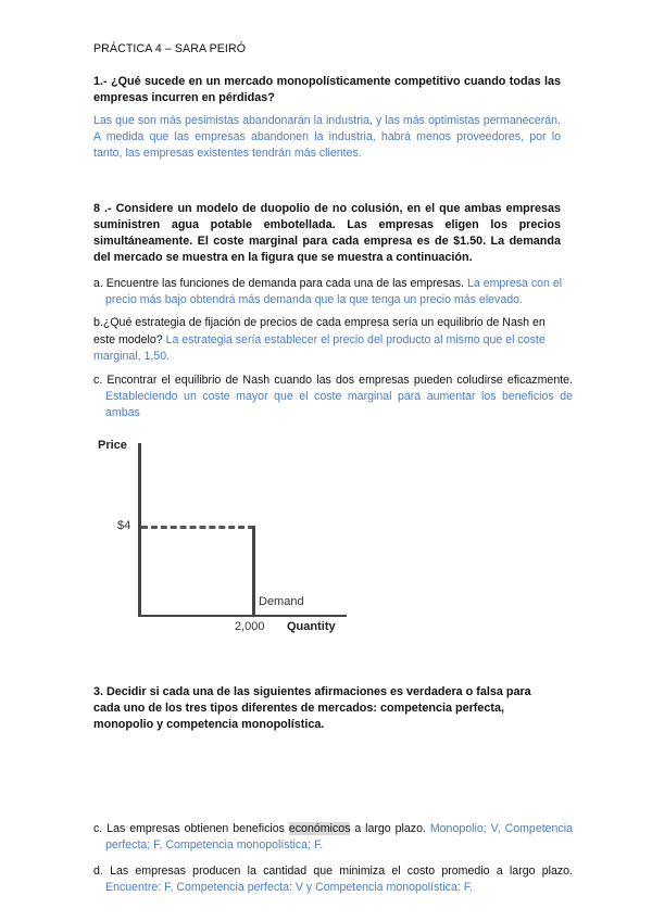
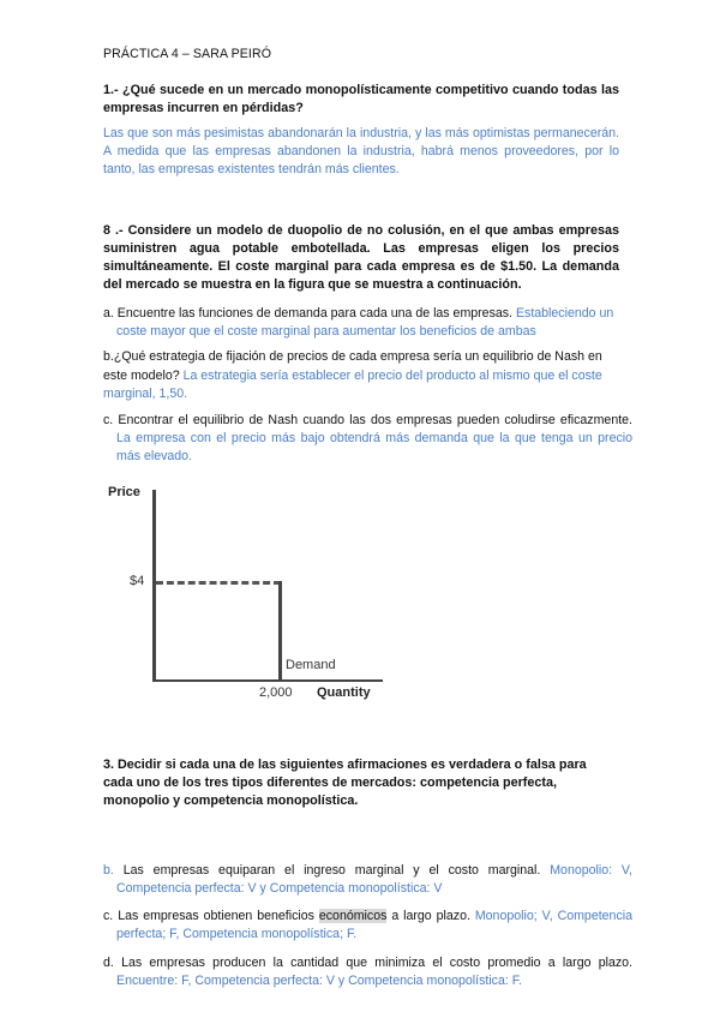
  PRÁCTICA 4 – SARA PEIRÓ
  1.- ¿Qué sucede en un mercado monopolísticamente competitivo cuando todas las empresas incurren en pérdidas?
  Las que son más pesimistas abandonarán la industria, y las más optimistas permanecerán. A medida que las empresas abandonen la industria, habrá menos proveedores, por lo tanto, las empresas existentes tendrán más clientes.
  8 .- Considere un modelo de duopolio de no colusión, en el que ambas empresas suministren agua potable embotellada. Las empresas eligen los precios simultáneamente. El coste marginal para cada empresa es de $1.50. La demanda del mercado se muestra en la figura que se muestra a continuación.
- a. Encuentre las funciones de demanda para cada una de las empresas. La empresa con el precio más bajo obtendrá más demanda que la que tenga un precio más elevado.
+ a. Encuentre las funciones de demanda para cada una de las empresas. Estableciendo un coste mayor que el coste marginal para aumentar los beneficios de ambas
  b.¿Qué estrategia de fijación de precios de cada empresa sería un equilibrio de Nash en este modelo? La estrategia sería establecer el precio del producto al mismo que el coste marginal, 1,50.
- c. Encontrar el equilibrio de Nash cuando las dos empresas pueden coludirse eficazmente. Estableciendo un coste mayor que el coste marginal para aumentar los beneficios de ambas
+ c. Encontrar el equilibrio de Nash cuando las dos empresas pueden coludirse eficazmente. La empresa con el precio más bajo obtendrá más demanda que la que tenga un precio más elevado.
  Price
  $4
  Demand
  2,000
  Quantity
  3. Decidir si cada una de las siguientes afirmaciones es verdadera o falsa para cada uno de los tres tipos diferentes de mercados: competencia perfecta, monopolio y competencia monopolística.
+ b. Las empresas equiparan el ingreso marginal y el costo marginal. Monopolio: V, Competencia perfecta: V y Competencia monopolística: V
  c. Las empresas obtienen beneficios económicos a largo plazo. Monopolio; V, Competencia perfecta; F, Competencia monopolística; F.
  d. Las empresas producen la cantidad que minimiza el costo promedio a largo plazo. Encuentre: F, Competencia perfecta: V y Competencia monopolística: F.
